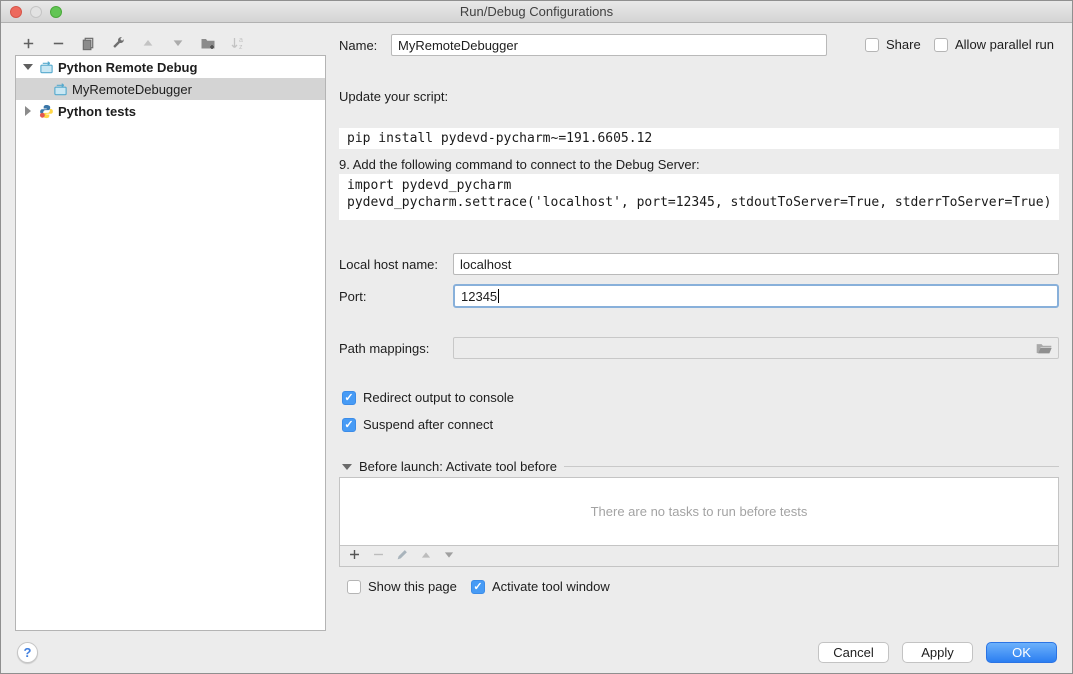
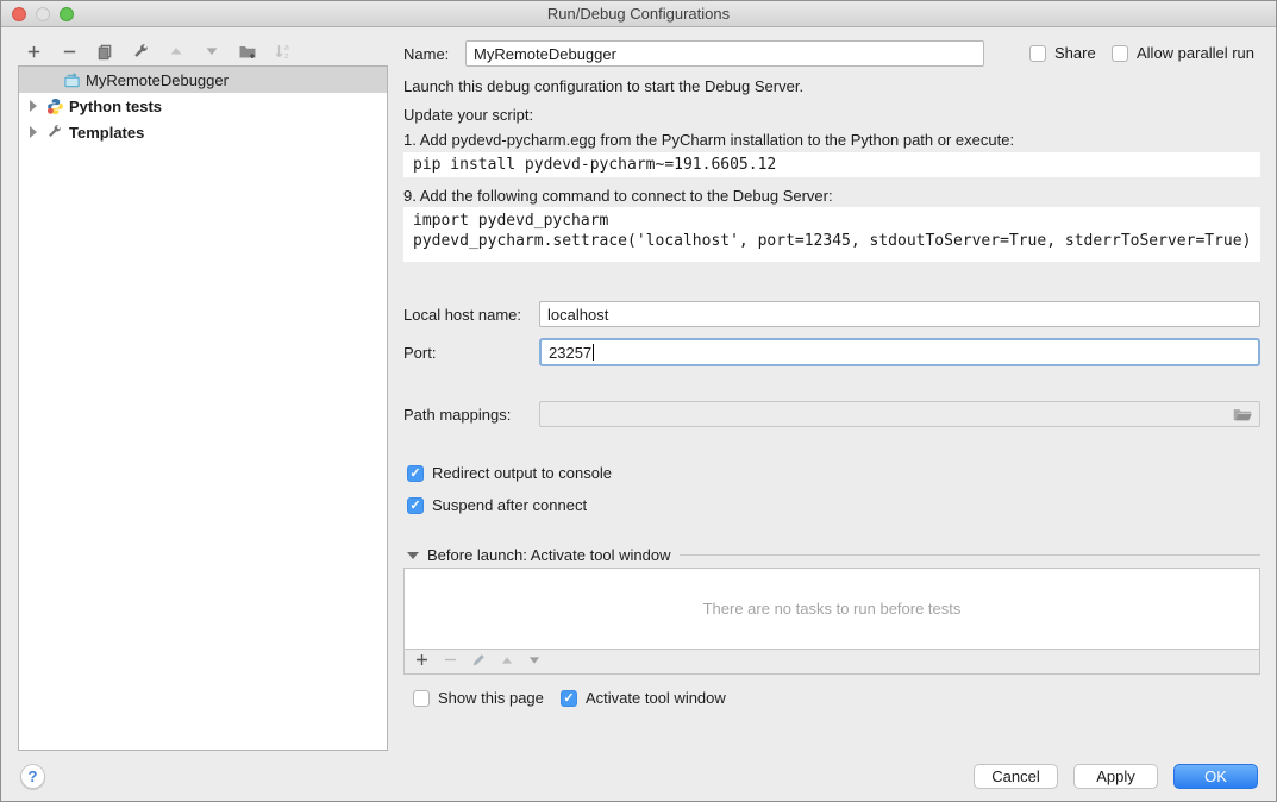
  Run/Debug Configurations
- Python Remote Debug
  MyRemoteDebugger
  Python tests
+ Templates
  Name:
  MyRemoteDebugger
  ✓
  Share
  ✓
  Allow parallel run
+ Launch this debug configuration to start the Debug Server.
  Update your script:
+ 1. Add pydevd-pycharm.egg from the PyCharm installation to the Python path or execute:
  pip install pydevd-pycharm~=191.6605.12
  9. Add the following command to connect to the Debug Server:
  import pydevd_pycharm pydevd_pycharm.settrace('localhost', port=12345, stdoutToServer=True, stderrToServer=True)
  Local host name:
  localhost
  Port:
- 12345
+ 23257
  Path mappings:
  ✓
  Redirect output to console
  ✓
  Suspend after connect
- Before launch: Activate tool before
+ Before launch: Activate tool window
  There are no tasks to run before tests
  ✓
  Show this page
  ✓
  Activate tool window
  ?
  Cancel
  Apply
  OK
